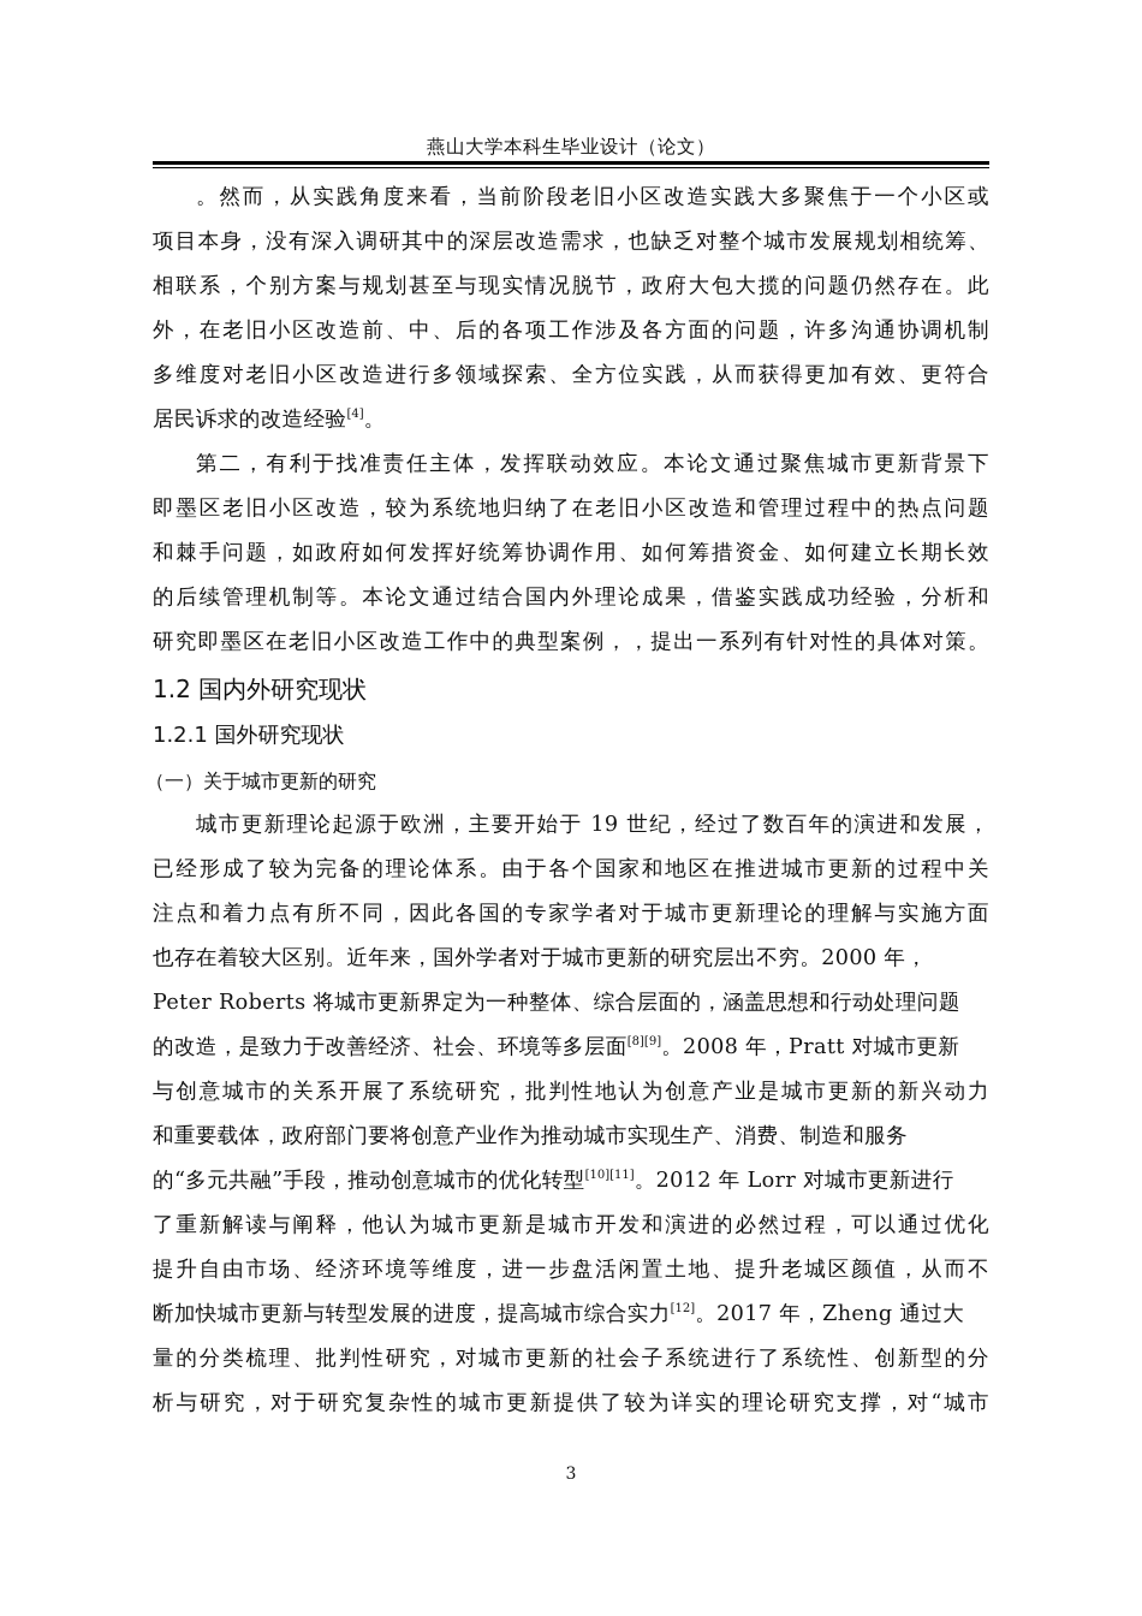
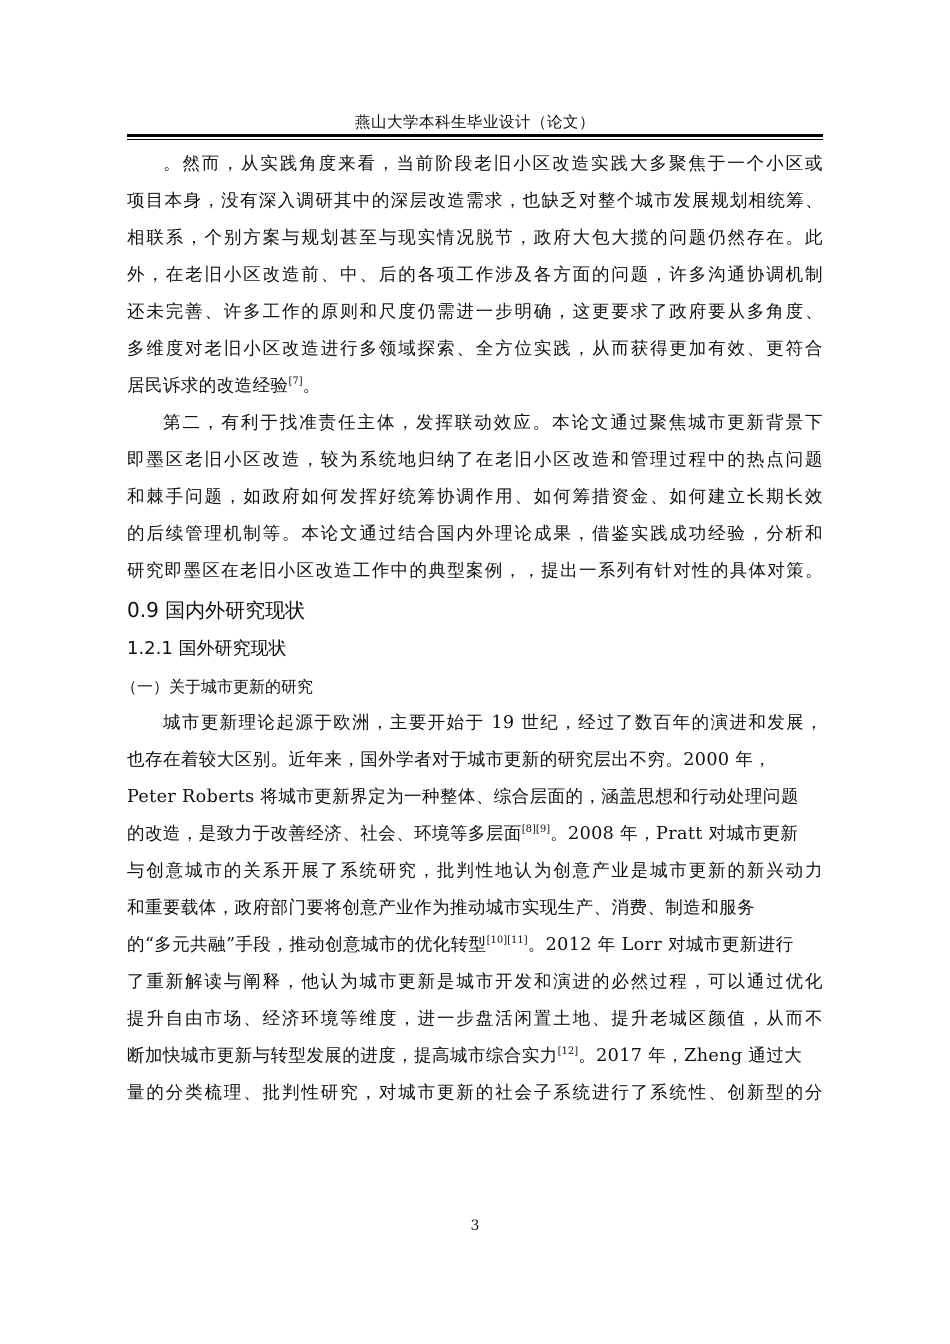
  燕山大学本科生毕业设计（论文）
  。然而，从实践角度来看，当前阶段老旧小区改造实践大多聚焦于一个小区或
  项目本身，没有深入调研其中的深层改造需求，也缺乏对整个城市发展规划相统筹、
  相联系，个别方案与规划甚至与现实情况脱节，政府大包大揽的问题仍然存在。此
  外，在老旧小区改造前、中、后的各项工作涉及各方面的问题，许多沟通协调机制
+ 还未完善、许多工作的原则和尺度仍需进一步明确，这更要求了政府要从多角度、
  多维度对老旧小区改造进行多领域探索、全方位实践，从而获得更加有效、更符合
- 居民诉求的改造经验[4]。
+ 居民诉求的改造经验[7]。
  第二，有利于找准责任主体，发挥联动效应。本论文通过聚焦城市更新背景下
  即墨区老旧小区改造，较为系统地归纳了在老旧小区改造和管理过程中的热点问题
  和棘手问题，如政府如何发挥好统筹协调作用、如何筹措资金、如何建立长期长效
  的后续管理机制等。本论文通过结合国内外理论成果，借鉴实践成功经验，分析和
  研究即墨区在老旧小区改造工作中的典型案例，，提出一系列有针对性的具体对策。
- 1.2 国内外研究现状
+ 0.9 国内外研究现状
  1.2.1 国外研究现状
  （一）关于城市更新的研究
  城市更新理论起源于欧洲，主要开始于 19 世纪，经过了数百年的演进和发展，
- 已经形成了较为完备的理论体系。由于各个国家和地区在推进城市更新的过程中关
- 注点和着力点有所不同，因此各国的专家学者对于城市更新理论的理解与实施方面
  也存在着较大区别。近年来，国外学者对于城市更新的研究层出不穷。2000 年，
  Peter Roberts 将城市更新界定为一种整体、综合层面的，涵盖思想和行动处理问题
  的改造，是致力于改善经济、社会、环境等多层面[8][9]。2008 年，Pratt 对城市更新
  与创意城市的关系开展了系统研究，批判性地认为创意产业是城市更新的新兴动力
  和重要载体，政府部门要将创意产业作为推动城市实现生产、消费、制造和服务
  的“多元共融”手段，推动创意城市的优化转型[10][11]。2012 年 Lorr 对城市更新进行
  了重新解读与阐释，他认为城市更新是城市开发和演进的必然过程，可以通过优化
  提升自由市场、经济环境等维度，进一步盘活闲置土地、提升老城区颜值，从而不
  断加快城市更新与转型发展的进度，提高城市综合实力[12]。2017 年，Zheng 通过大
  量的分类梳理、批判性研究，对城市更新的社会子系统进行了系统性、创新型的分
- 析与研究，对于研究复杂性的城市更新提供了较为详实的理论研究支撑，对“城市
  3
